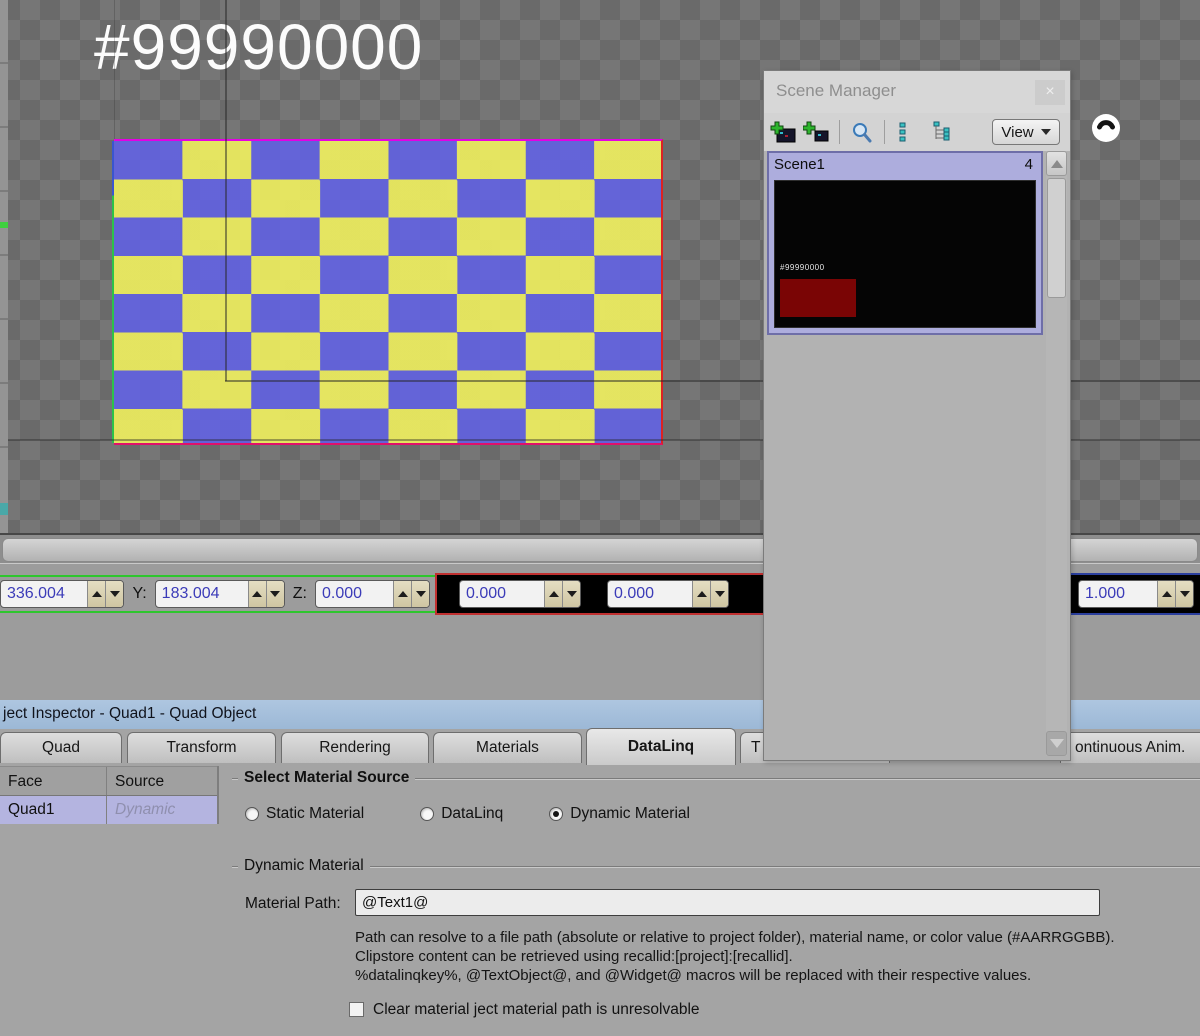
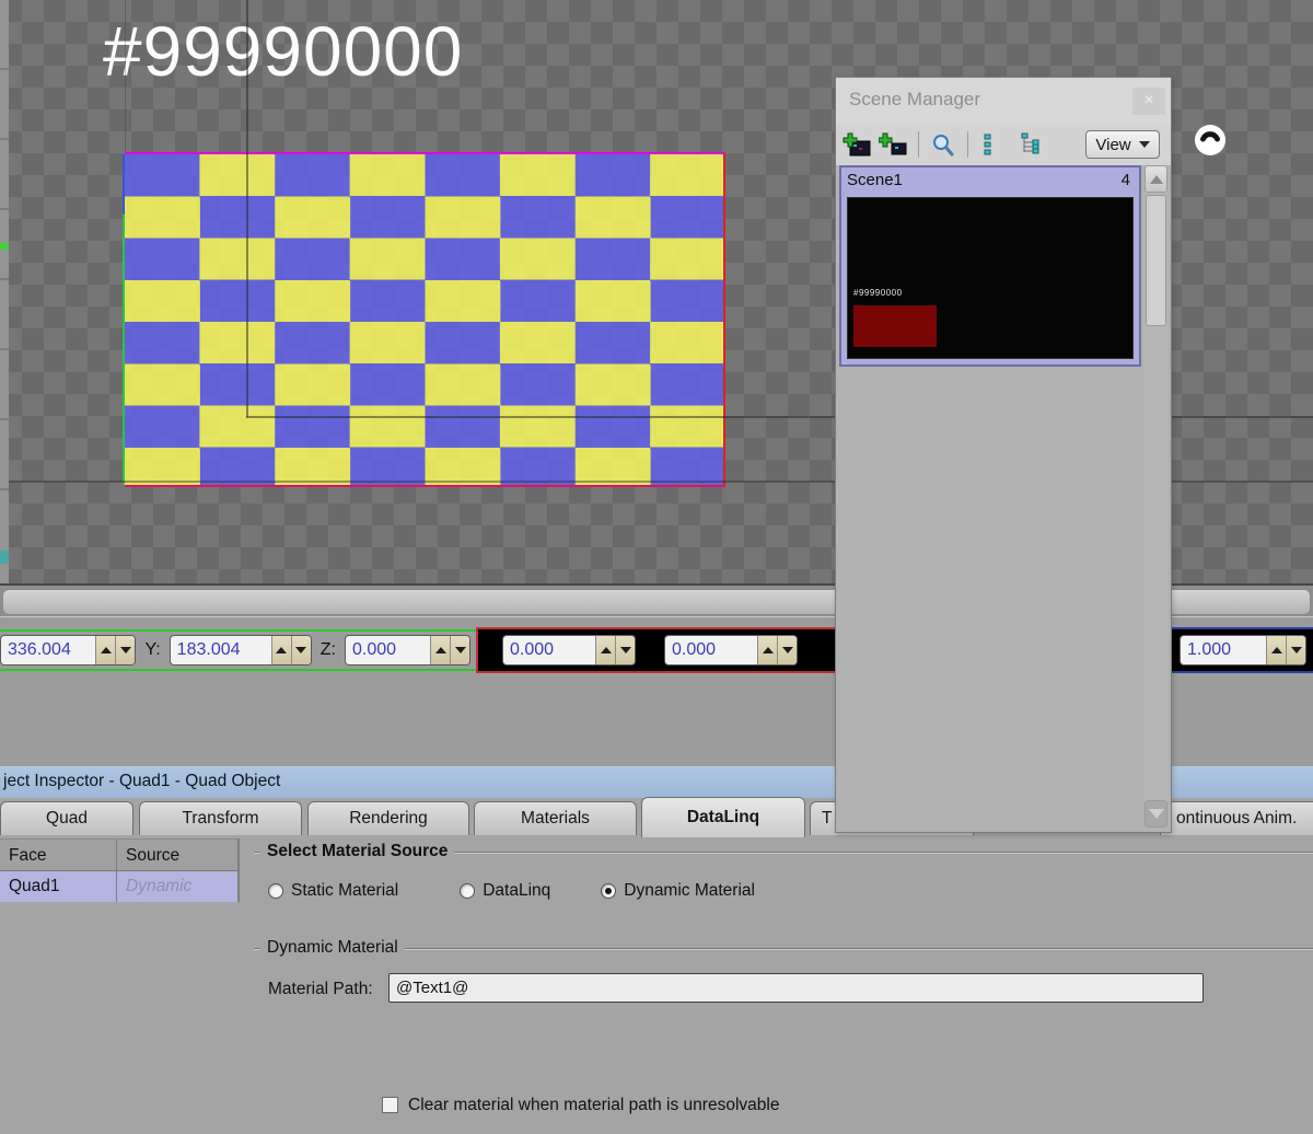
  #99990000
  336.004
  Y:
  183.004
  Z:
  0.000
  0.000
  0.000
  1.000
  ject Inspector - Quad1 - Quad Object
  Quad
  Transform
  Rendering
  Materials
  DataLinq
  T
  ontinuous Anim.
  Face
  Source
  Quad1
  Dynamic
  Select Material Source
  Static Material
  DataLinq
  Dynamic Material
  Dynamic Material
  Material Path:
  @Text1@
- Path can resolve to a file path (absolute or relative to project folder), material name, or color value (#AARRGGBB).
- Clipstore content can be retrieved using recallid:[project]:[recallid].
- %datalinqkey%, @TextObject@, and @Widget@ macros will be replaced with their respective values.
- Clear material ject material path is unresolvable
+ Clear material when material path is unresolvable
  Scene Manager
  ×
  View
  Scene1
  4
  #99990000
